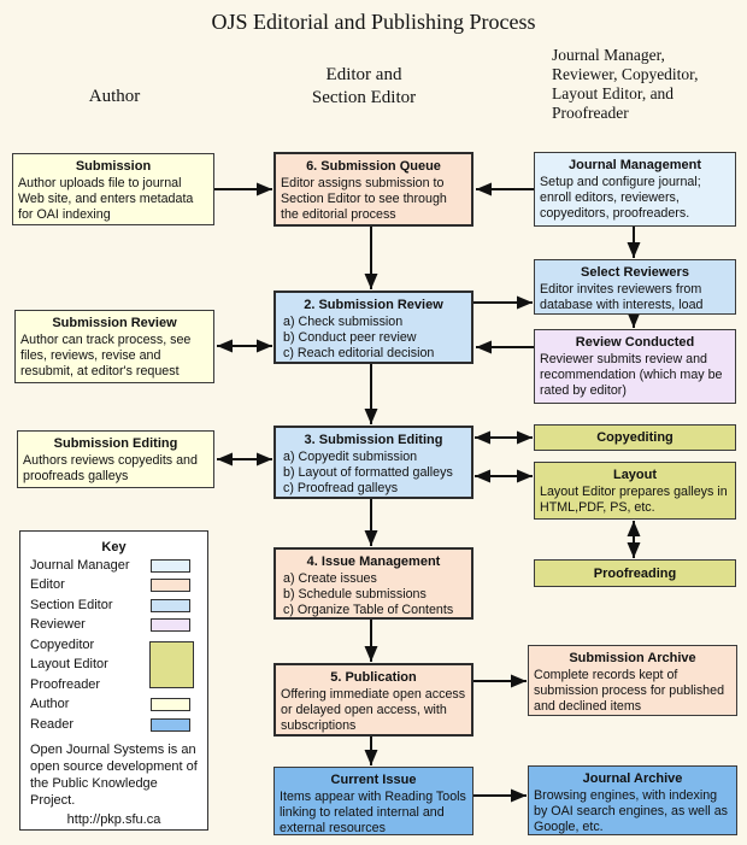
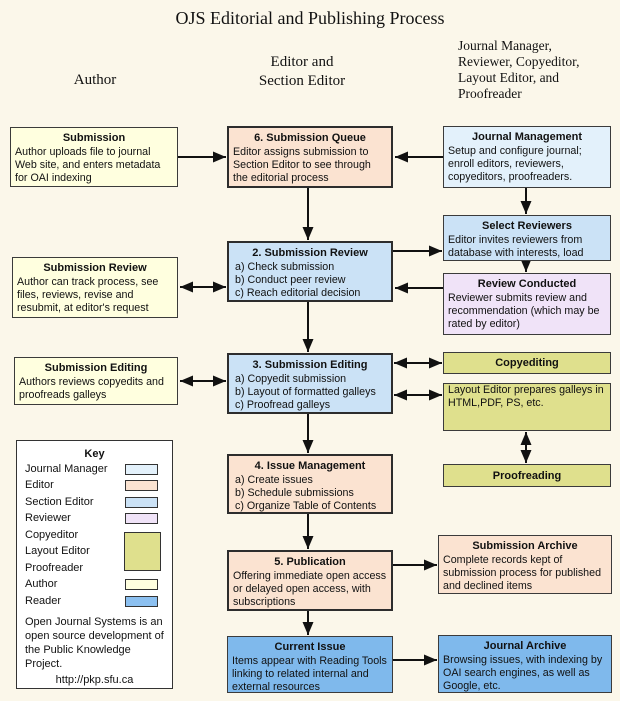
  OJS Editorial and Publishing Process
  Author
  Editor and
  Section Editor
  Journal Manager,
  Reviewer, Copyeditor,
  Layout Editor, and
  Proofreader
  Submission
  Author uploads file to journal Web site, and enters metadata for OAI indexing
  6. Submission Queue
  Editor assigns submission to Section Editor to see through the editorial process
  Journal Management
  Setup and configure journal; enroll editors, reviewers, copyeditors, proofreaders.
  Select Reviewers
  Editor invites reviewers from database with interests, load
  Review Conducted
  Reviewer submits review and recommendation (which may be rated by editor)
  2. Submission Review
  a) Check submission
  b) Conduct peer review
  c) Reach editorial decision
  Submission Review
  Author can track process, see files, reviews, revise and resubmit, at editor's request
  3. Submission Editing
  a) Copyedit submission
  b) Layout of formatted galleys
  c) Proofread galleys
  Submission Editing
  Authors reviews copyedits and proofreads galleys
  Copyediting
- Layout
  Layout Editor prepares galleys in HTML,PDF, PS, etc.
  Proofreading
  4. Issue Management
  a) Create issues
  b) Schedule submissions
  c) Organize Table of Contents
  5. Publication
  Offering immediate open access or delayed open access, with subscriptions
  Submission Archive
  Complete records kept of submission process for published and declined items
  Current Issue
  Items appear with Reading Tools linking to related internal and external resources
  Journal Archive
- Browsing engines, with indexing by OAI search engines, as well as Google, etc.
+ Browsing issues, with indexing by OAI search engines, as well as Google, etc.
  Key
  Journal Manager
  Editor
  Section Editor
  Reviewer
  Copyeditor
  Layout Editor
  Proofreader
  Author
  Reader
  Open Journal Systems is an open source development of the Public Knowledge Project.
  http://pkp.sfu.ca
